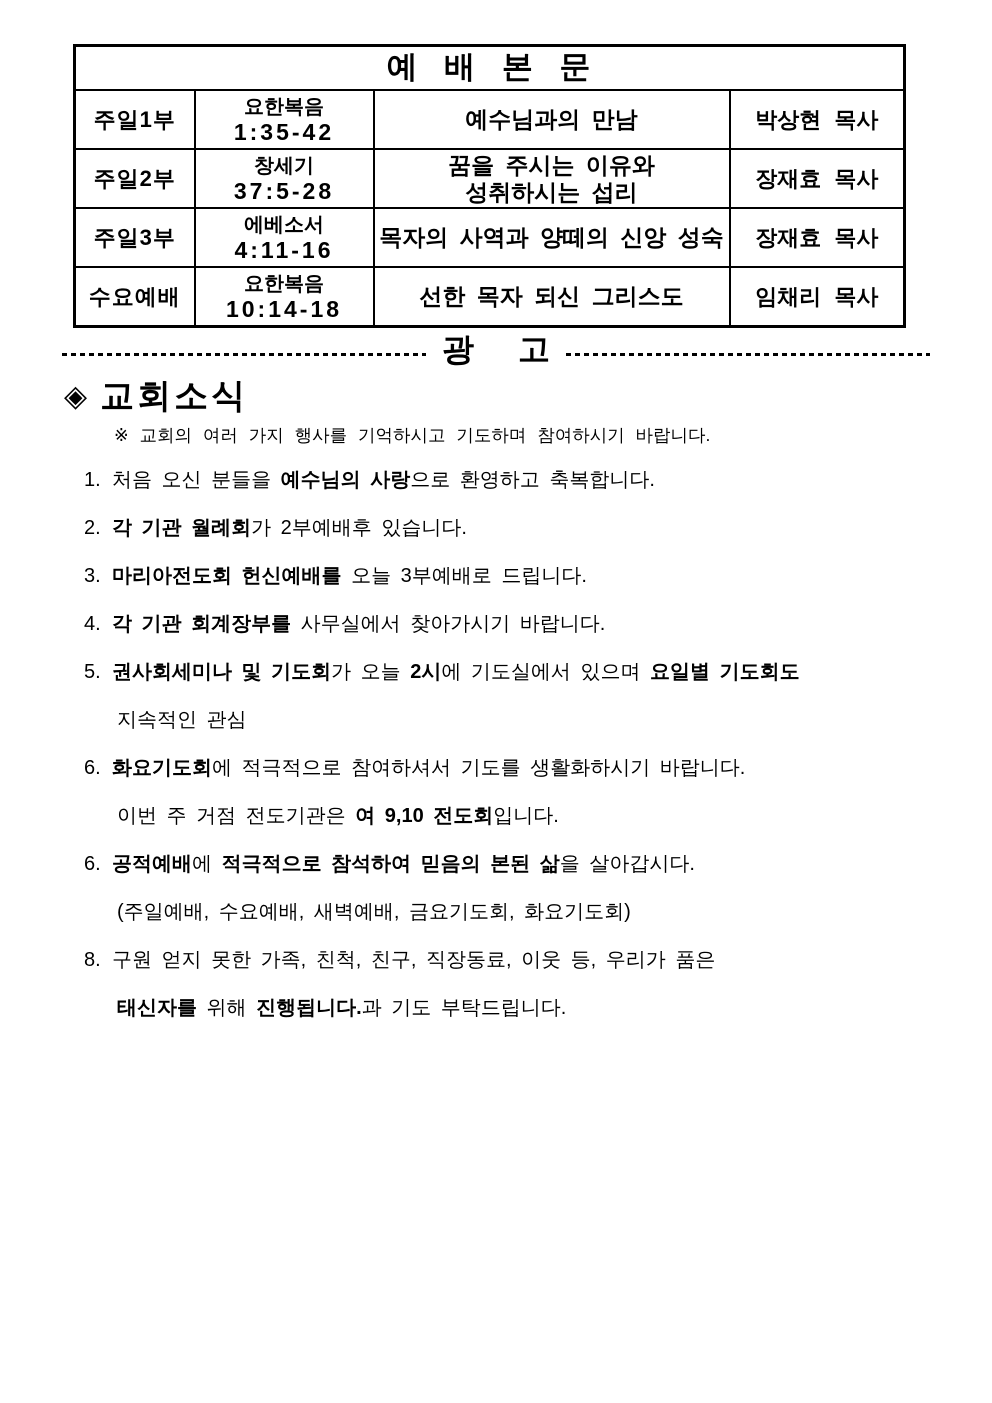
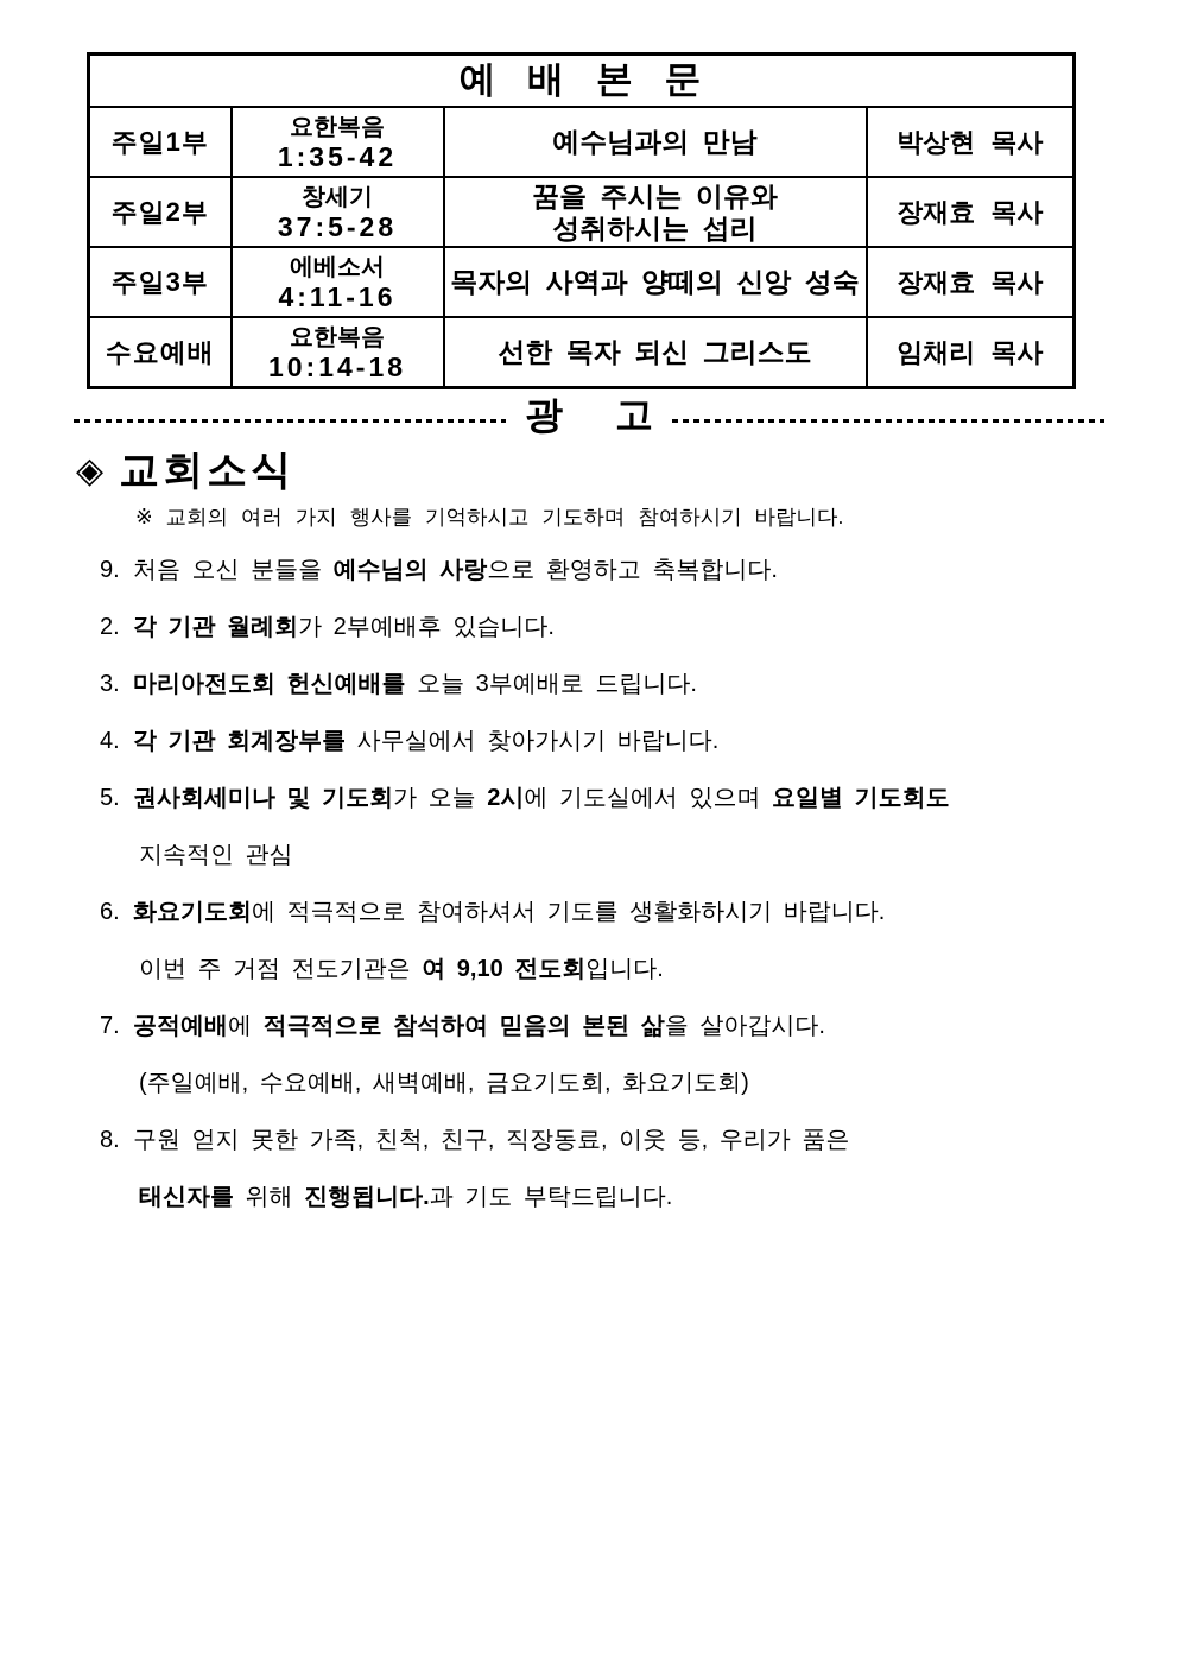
  예 배 본 문
  주일1부	요한복음1:35-42	예수님과의 만남	박상현 목사
  주일2부	창세기37:5-28	꿈을 주시는 이유와성취하시는 섭리	장재효 목사
  주일3부	에베소서4:11-16	목자의 사역과 양떼의 신앙 성숙	장재효 목사
  수요예배	요한복음10:14-18	선한 목자 되신 그리스도	임채리 목사
  광 고
  ◈
  교회소식
  ※ 교회의 여러 가지 행사를 기억하시고 기도하며 참여하시기 바랍니다.
- 1. 처음 오신 분들을 예수님의 사랑으로 환영하고 축복합니다.
+ 9. 처음 오신 분들을 예수님의 사랑으로 환영하고 축복합니다.
  2. 각 기관 월례회가 2부예배후 있습니다.
  3. 마리아전도회 헌신예배를 오늘 3부예배로 드립니다.
  4. 각 기관 회계장부를 사무실에서 찾아가시기 바랍니다.
  5. 권사회세미나 및 기도회가 오늘 2시에 기도실에서 있으며 요일별 기도회도
  지속적인 관심
  6. 화요기도회에 적극적으로 참여하셔서 기도를 생활화하시기 바랍니다.
  이번 주 거점 전도기관은 여 9,10 전도회입니다.
- 6. 공적예배에 적극적으로 참석하여 믿음의 본된 삶을 살아갑시다.
+ 7. 공적예배에 적극적으로 참석하여 믿음의 본된 삶을 살아갑시다.
  (주일예배, 수요예배, 새벽예배, 금요기도회, 화요기도회)
  8. 구원 얻지 못한 가족, 친척, 친구, 직장동료, 이웃 등, 우리가 품은
  태신자를 위해 진행됩니다.과 기도 부탁드립니다.
